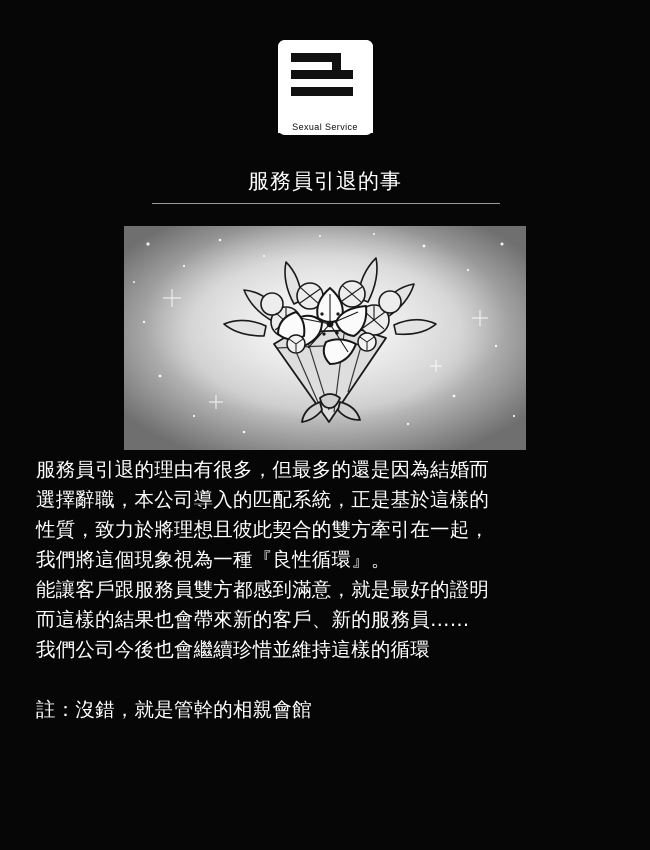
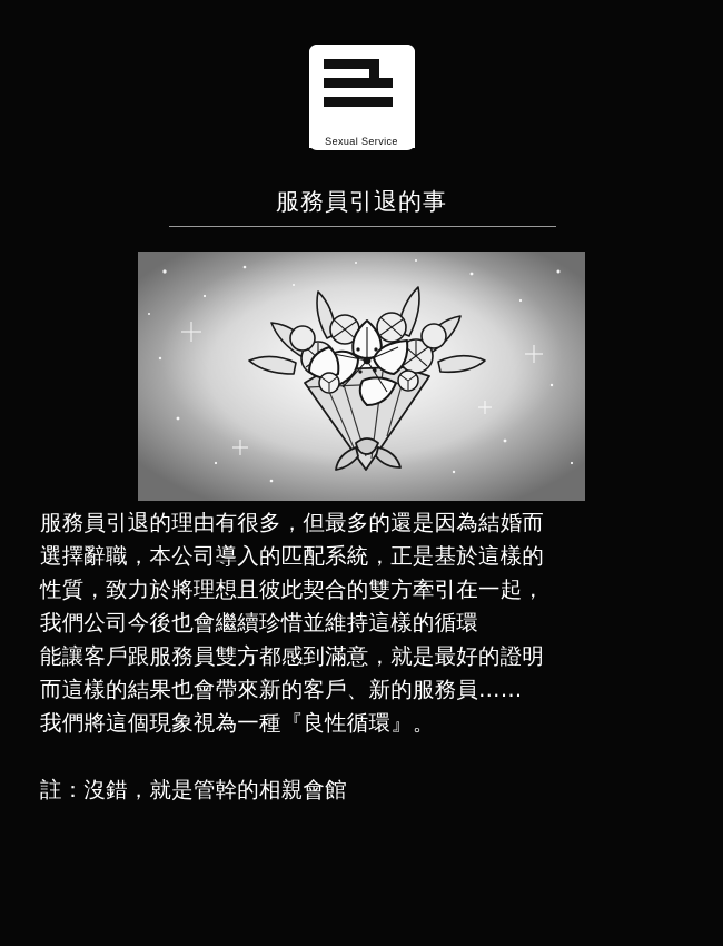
  Sexual Service
  服務員引退的事
  服務員引退的理由有很多，但最多的還是因為結婚而
  選擇辭職，本公司導入的匹配系統，正是基於這樣的
  性質，致力於將理想且彼此契合的雙方牽引在一起，
- 我們將這個現象視為一種『良性循環』。
+ 我們公司今後也會繼續珍惜並維持這樣的循環
  能讓客戶跟服務員雙方都感到滿意，就是最好的證明
  而這樣的結果也會帶來新的客戶、新的服務員……
- 我們公司今後也會繼續珍惜並維持這樣的循環
+ 我們將這個現象視為一種『良性循環』。
  註：沒錯，就是管幹的相親會館
